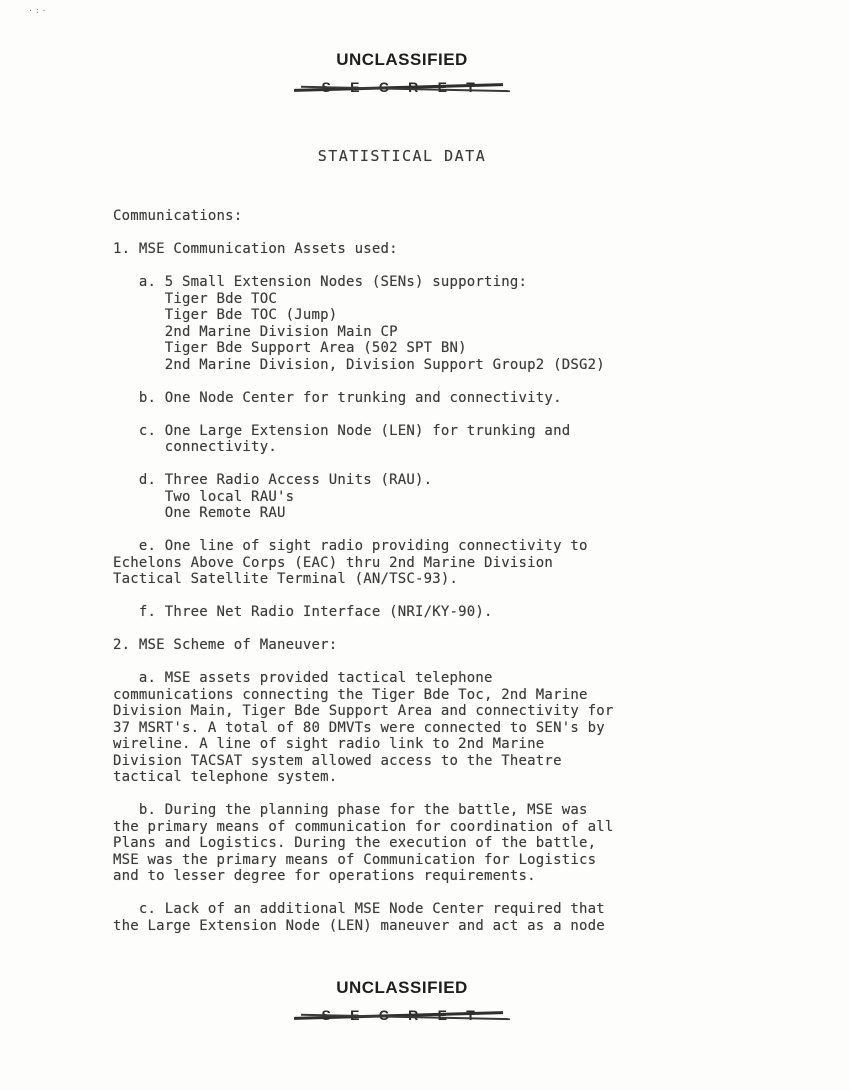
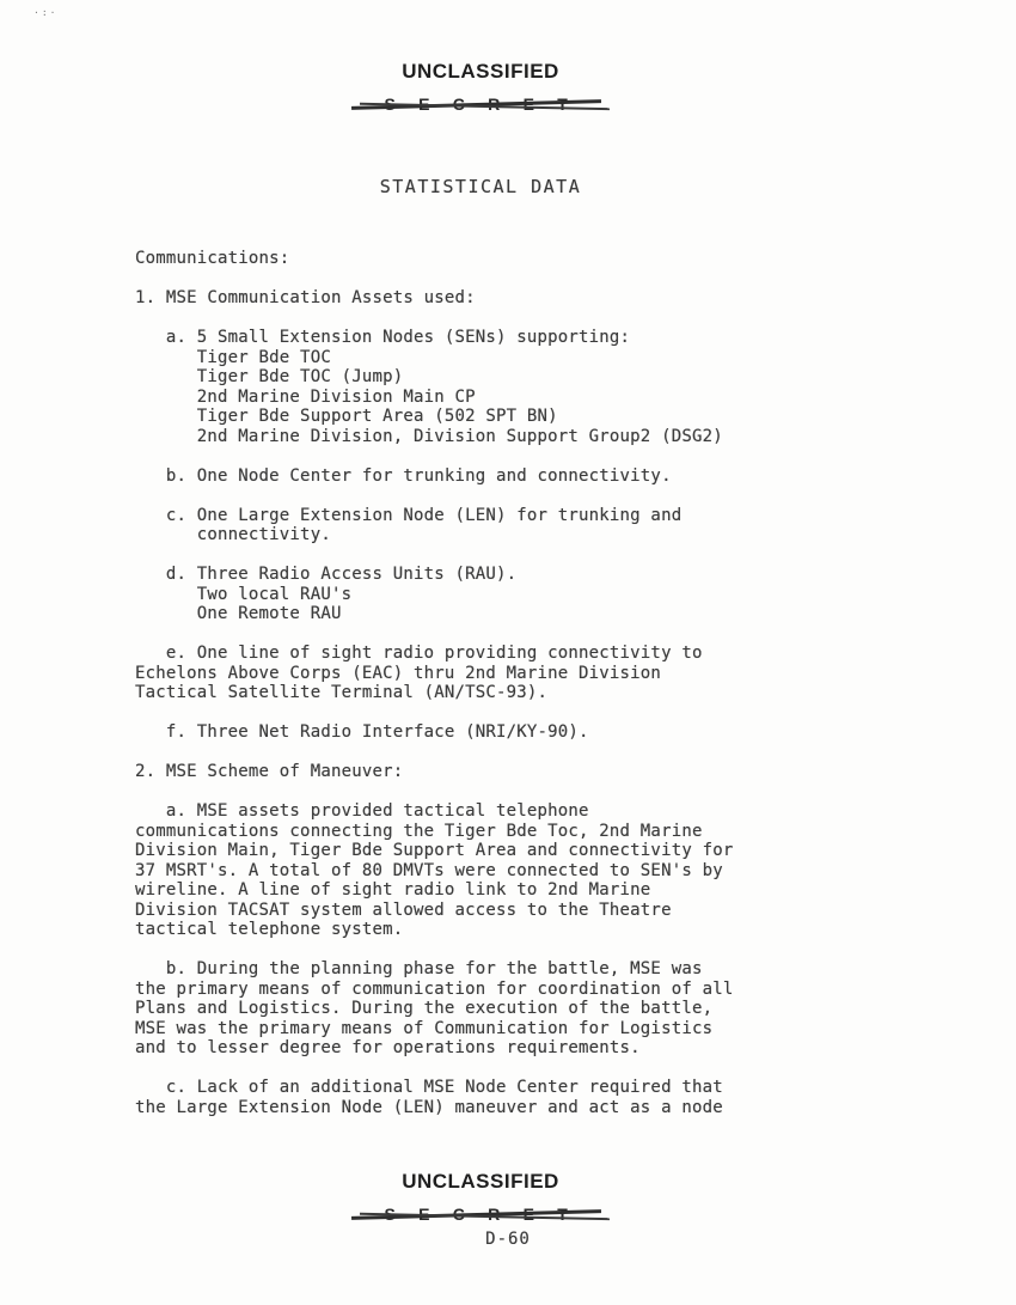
  ·:·
  UNCLASSIFIED
  S E C R E T
  STATISTICAL DATA
  Communications:
  1. MSE Communication Assets used:
  a. 5 Small Extension Nodes (SENs) supporting:
  Tiger Bde TOC
  Tiger Bde TOC (Jump)
  2nd Marine Division Main CP
  Tiger Bde Support Area (502 SPT BN)
  2nd Marine Division, Division Support Group2 (DSG2)
  b. One Node Center for trunking and connectivity.
  c. One Large Extension Node (LEN) for trunking and
  connectivity.
  d. Three Radio Access Units (RAU).
  Two local RAU's
  One Remote RAU
  e. One line of sight radio providing connectivity to
  Echelons Above Corps (EAC) thru 2nd Marine Division
  Tactical Satellite Terminal (AN/TSC-93).
  f. Three Net Radio Interface (NRI/KY-90).
  2. MSE Scheme of Maneuver:
  a. MSE assets provided tactical telephone
  communications connecting the Tiger Bde Toc, 2nd Marine
  Division Main, Tiger Bde Support Area and connectivity for
  37 MSRT's. A total of 80 DMVTs were connected to SEN's by
  wireline. A line of sight radio link to 2nd Marine
  Division TACSAT system allowed access to the Theatre
  tactical telephone system.
  b. During the planning phase for the battle, MSE was
  the primary means of communication for coordination of all
  Plans and Logistics. During the execution of the battle,
  MSE was the primary means of Communication for Logistics
  and to lesser degree for operations requirements.
  c. Lack of an additional MSE Node Center required that
  the Large Extension Node (LEN) maneuver and act as a node
  UNCLASSIFIED
  S E C R E T
+ D-60
